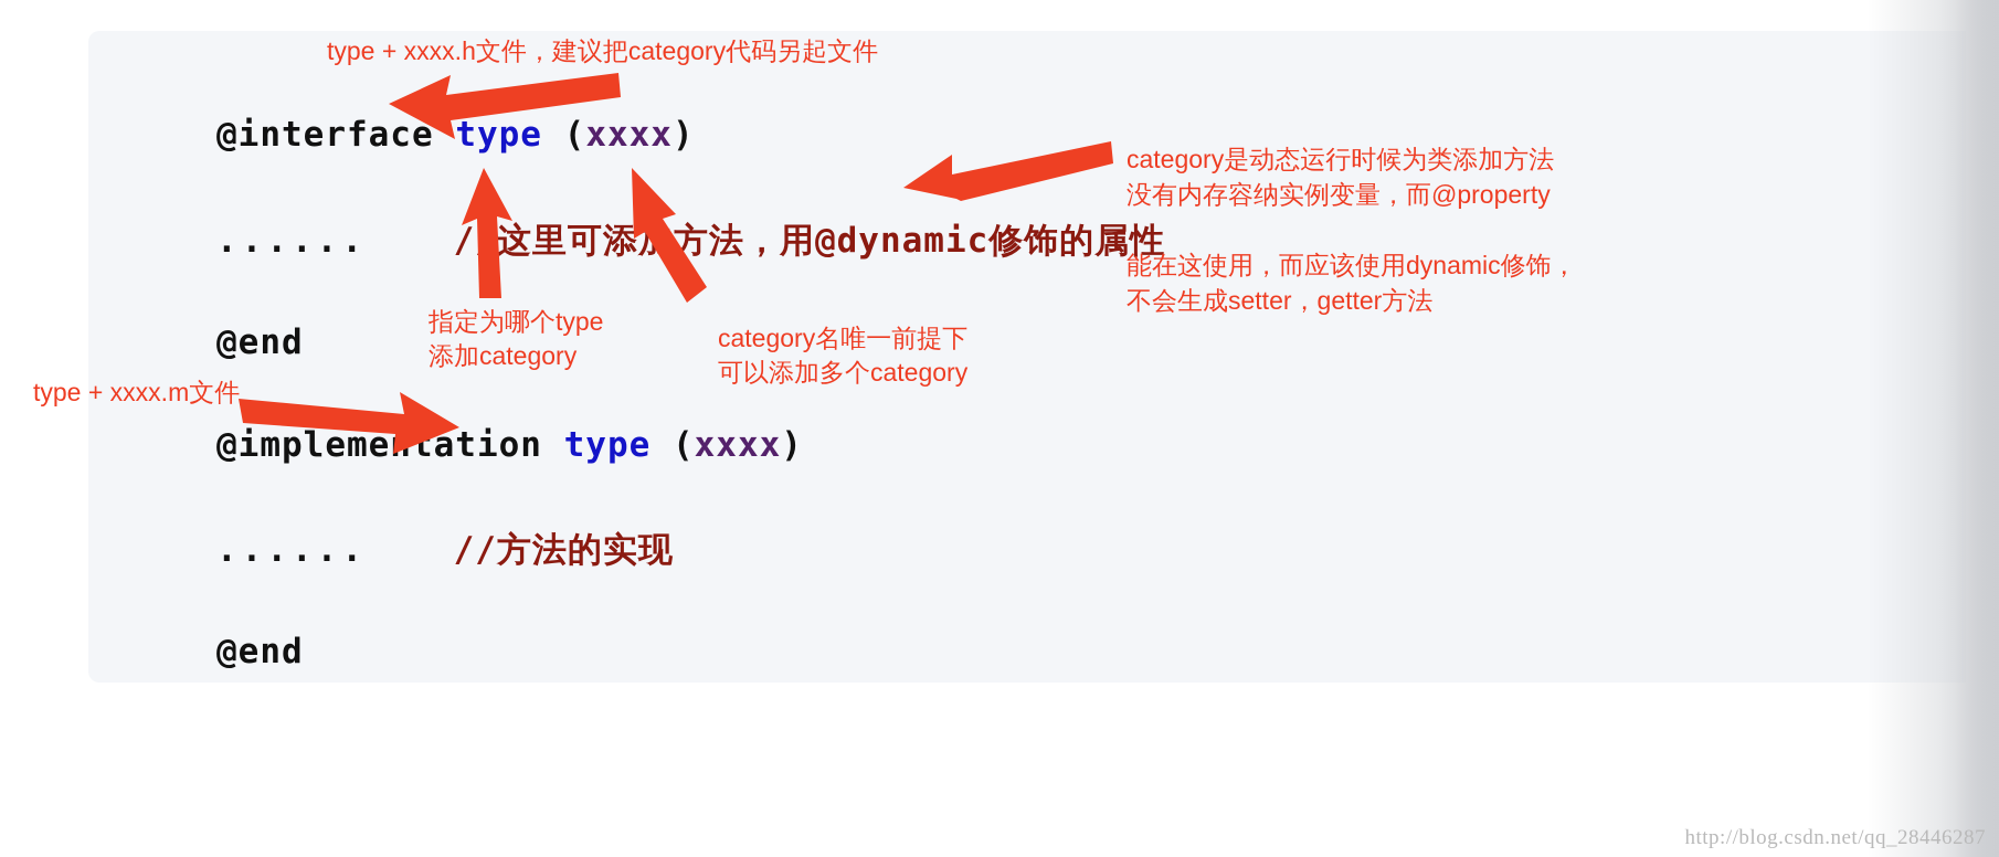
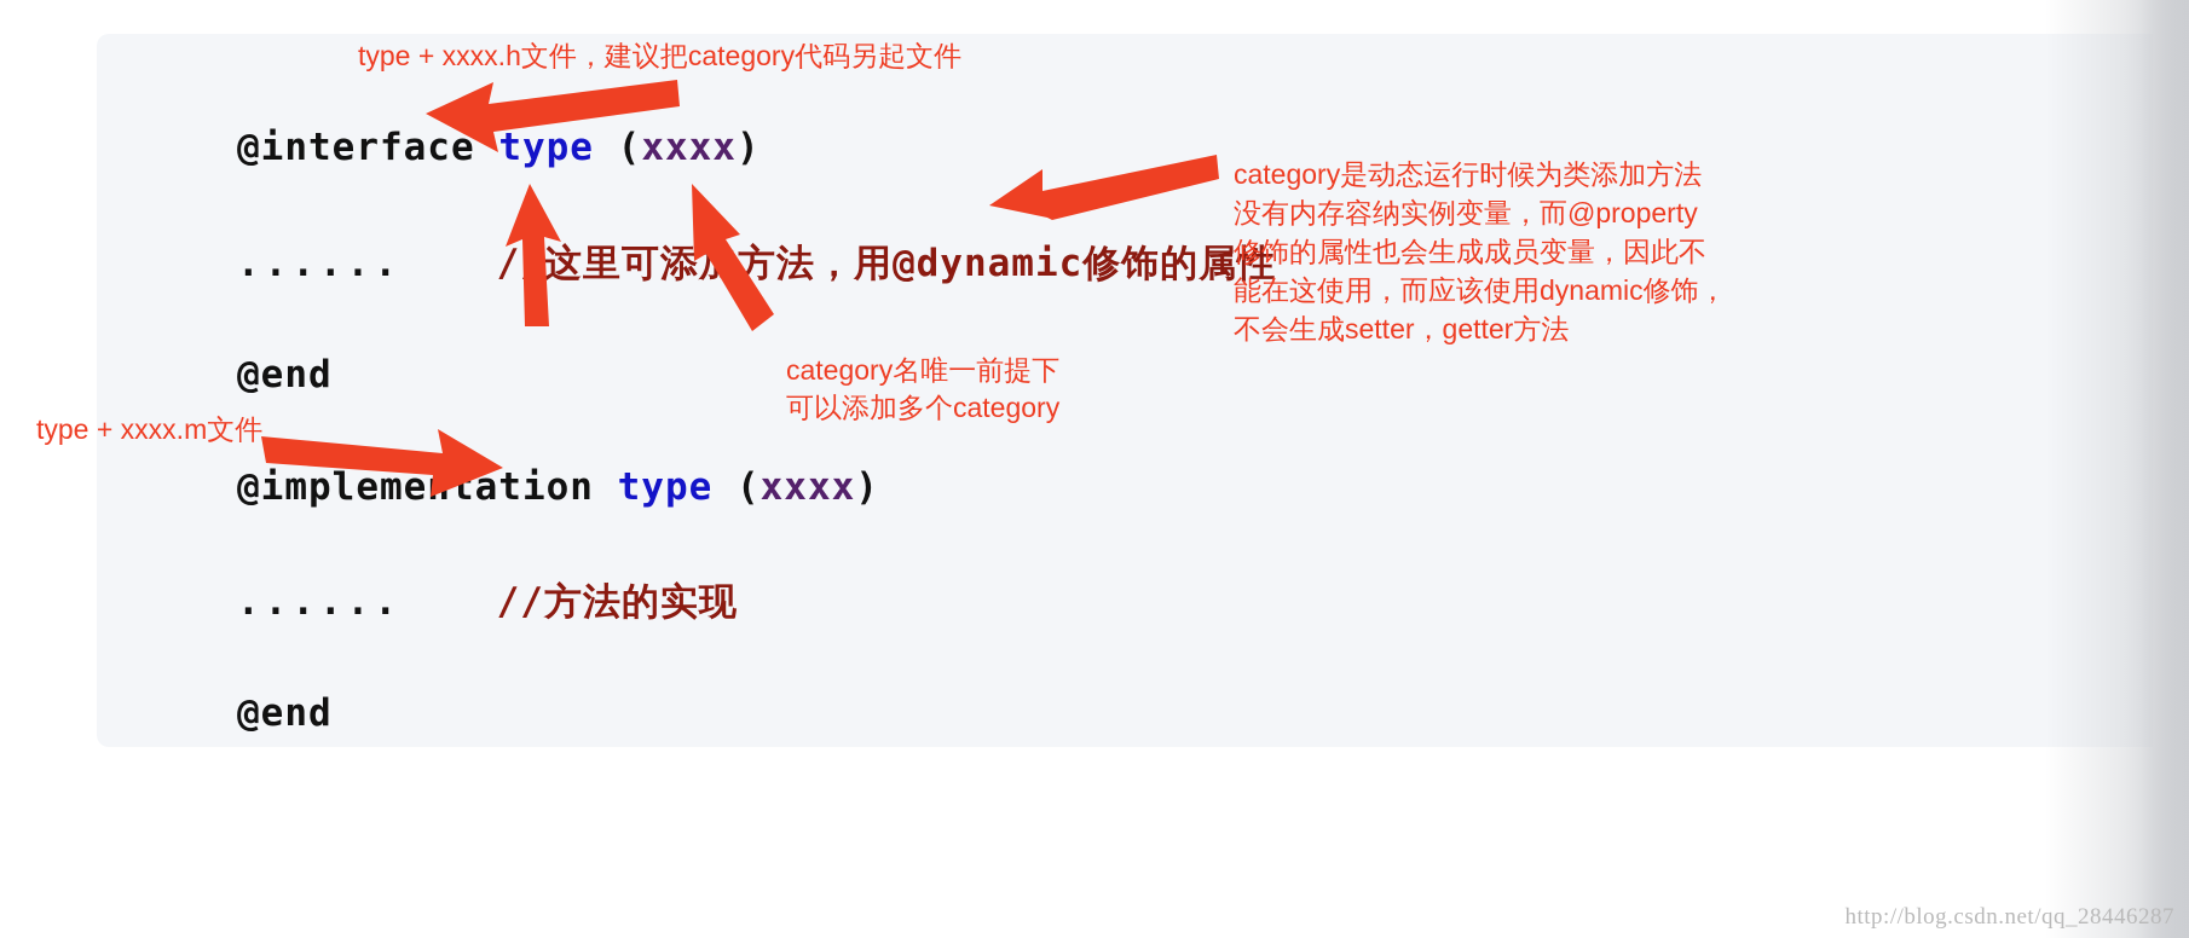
  @interface type (xxxx)
  ...... /这里可添方法，用@dynamic修饰的属性
  @end
  @implemetation type (xxxx)
  ...... //方法的实现
  @end
  type + xxxx.h文件，建议把category代码另起文件
  type + xxxx.m文件
- 指定为哪个type
- 添加category
  category名唯一前提下
  可以添加多个category
  category是动态运行时候为类添加方法
  没有内存容纳实例变量，而@property
+ 修饰的属性也会生成成员变量，因此不
  能在这使用，而应该使用dynamic修饰，
  不会生成setter，getter方法
  http://blog.csdn.net/qq_28446287
